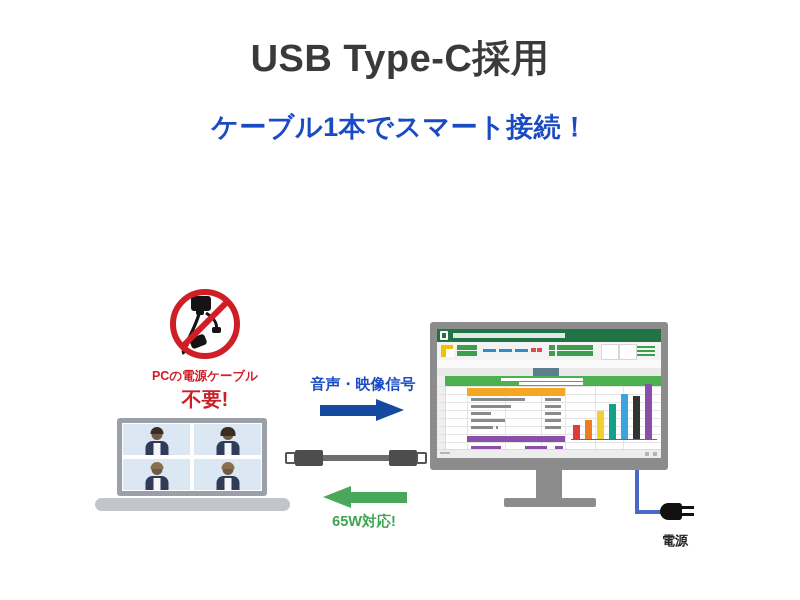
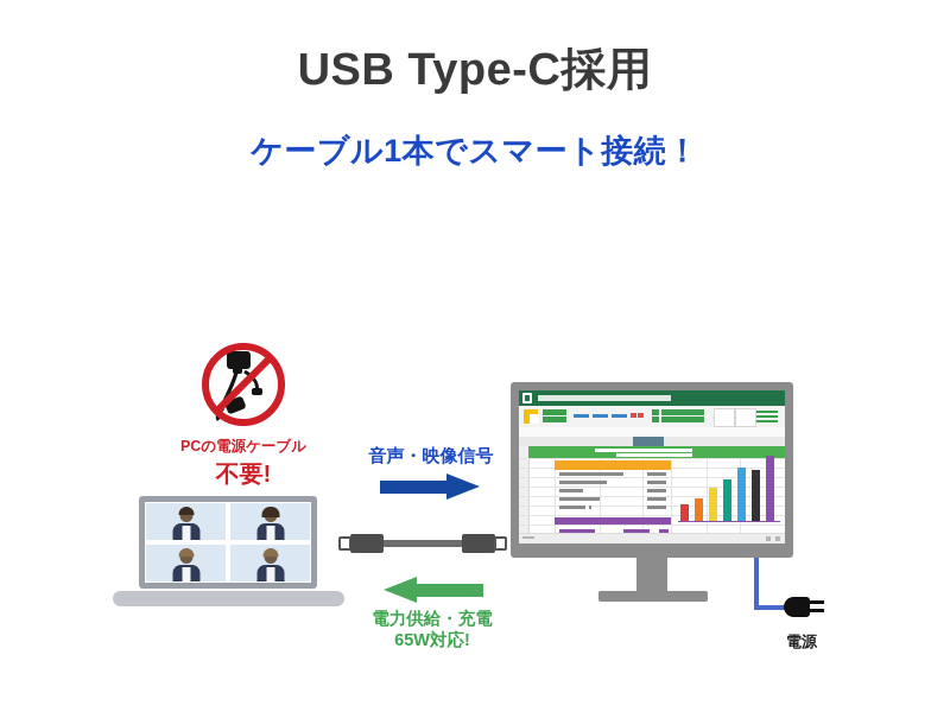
  USB Type-C採用
  ケーブル1本でスマート接続！
  PCの電源ケーブル
  不要!
  音声・映像信号
+ 電力供給・充電
  65W対応!
  電源
